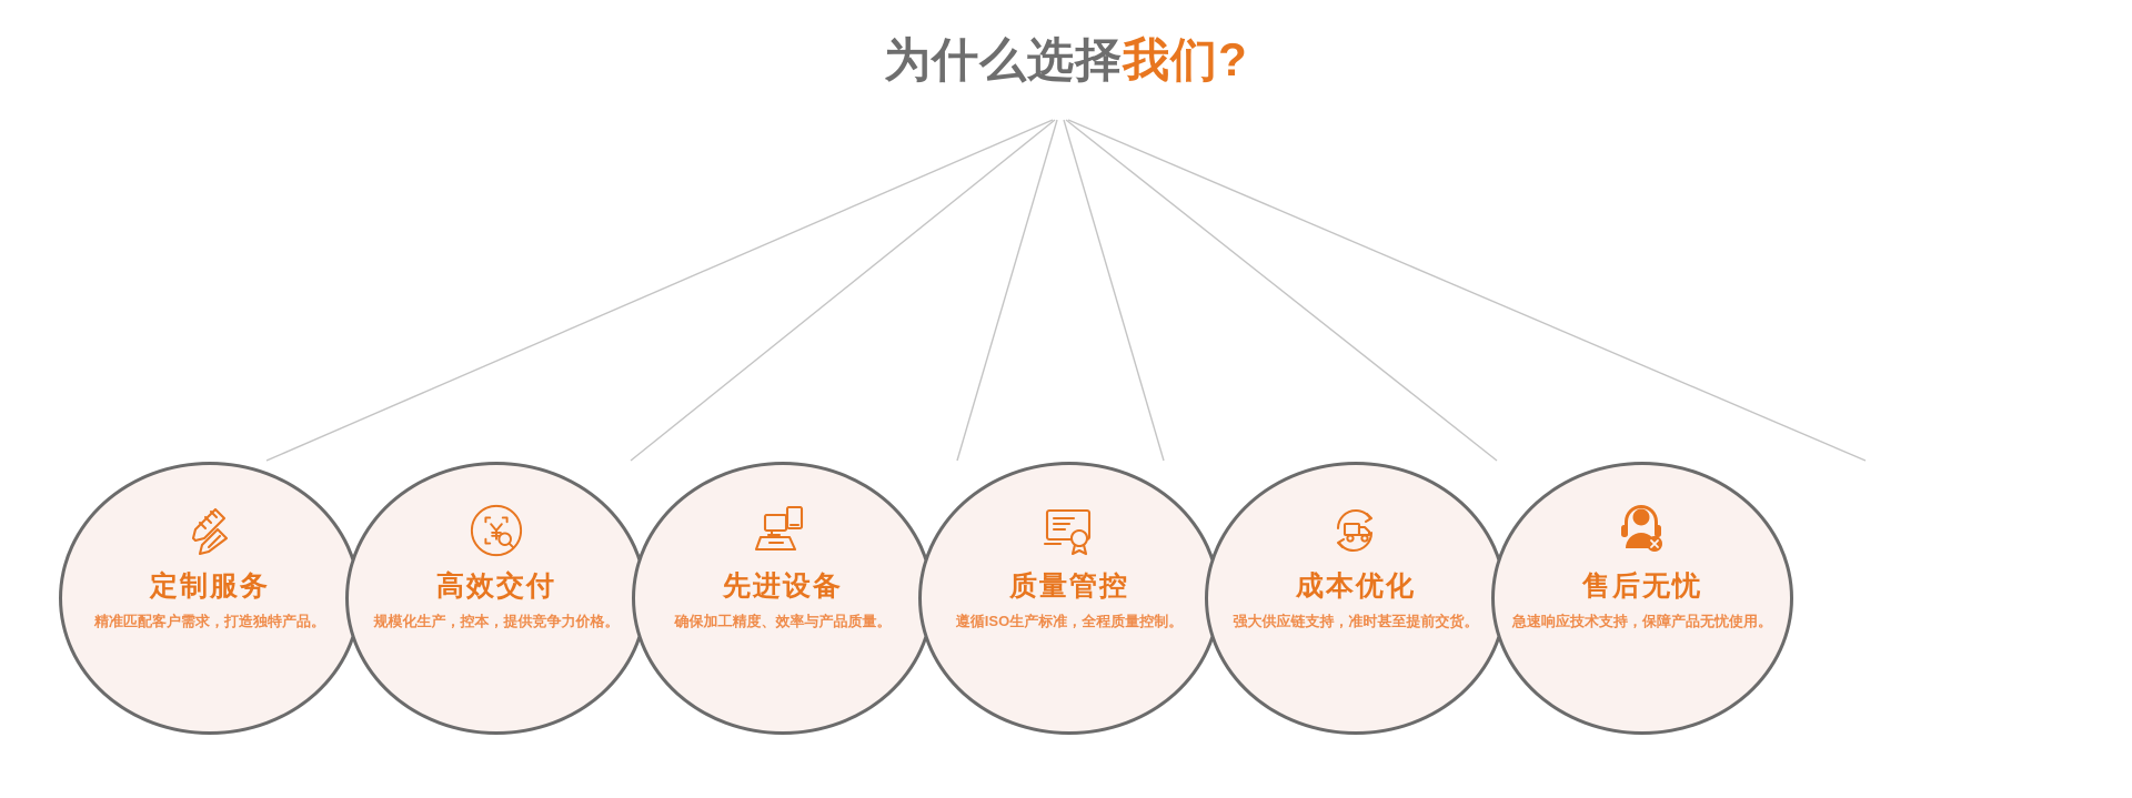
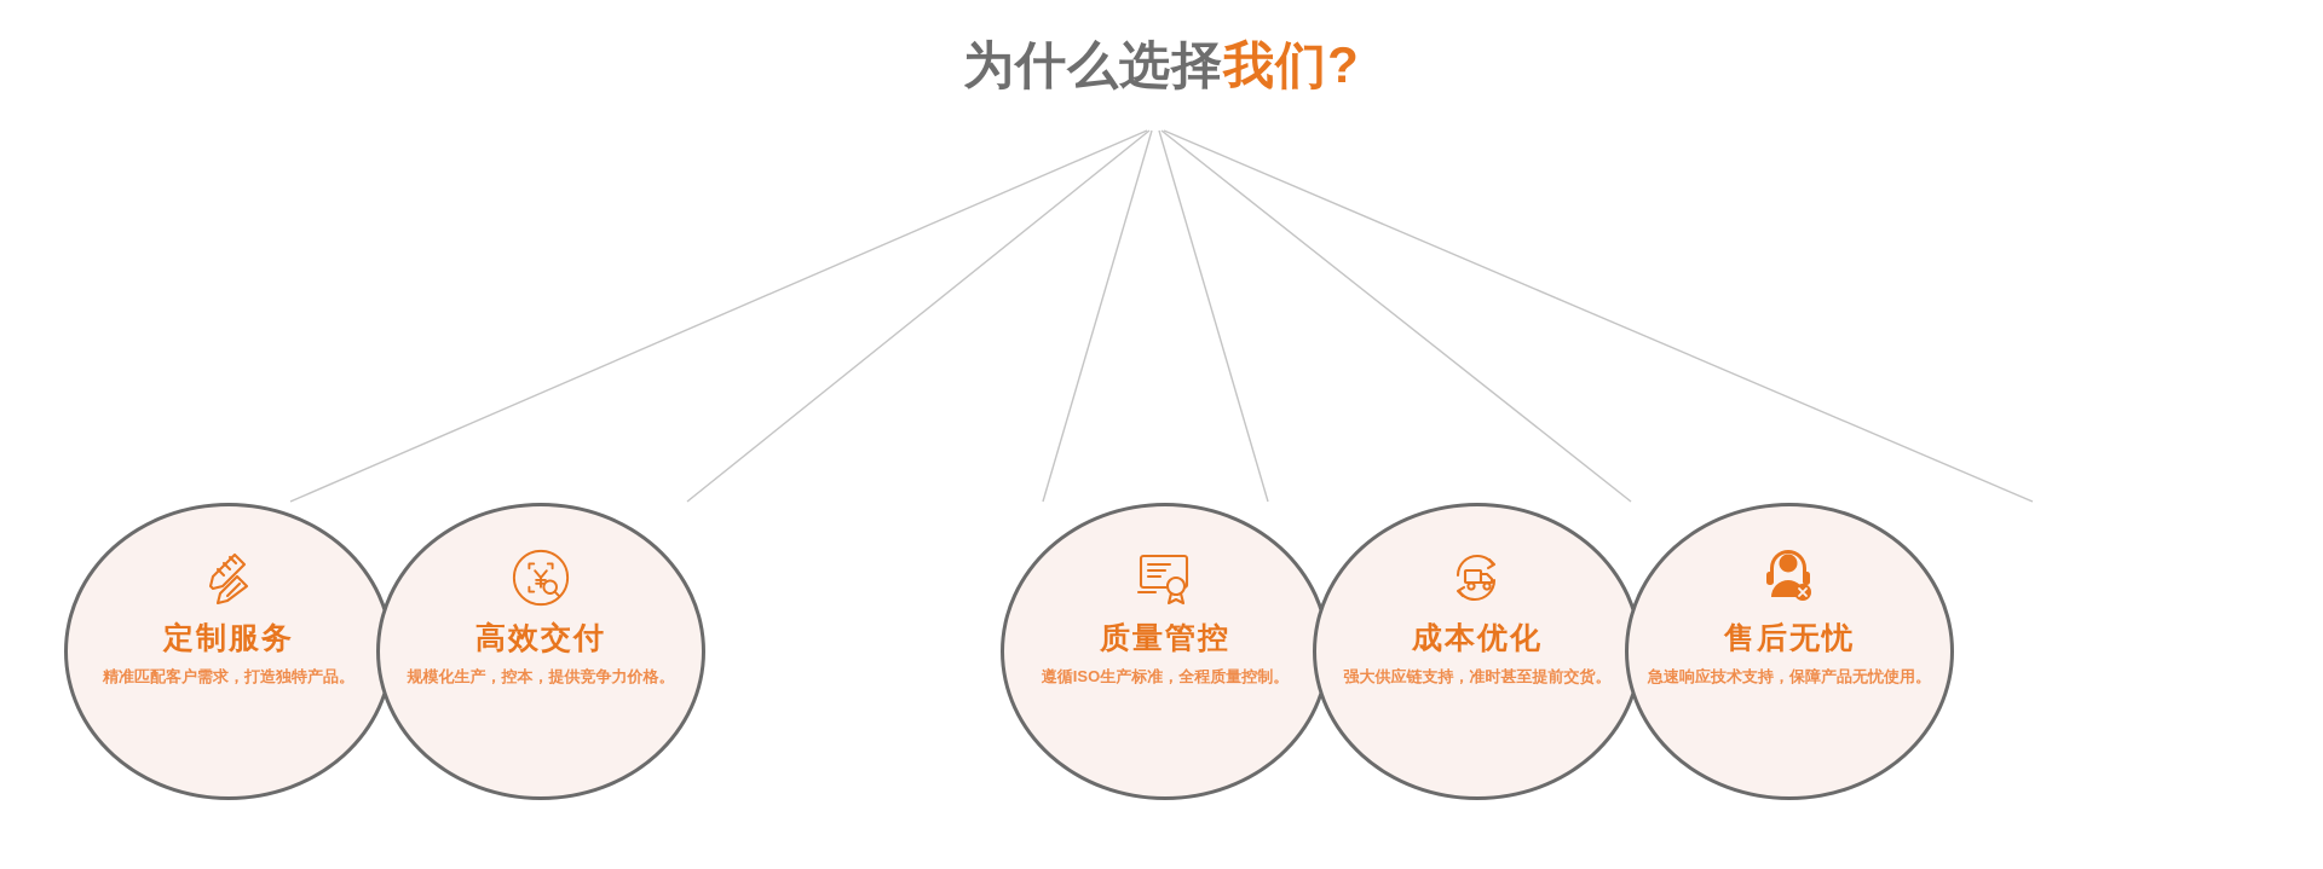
  为什么选择我们?
  定制服务
  精准匹配客户需求，打造独特产品。
  高效交付
  规模化生产，控本，提供竞争力价格。
- 先进设备
- 确保加工精度、效率与产品质量。
  质量管控
  遵循ISO生产标准，全程质量控制。
  成本优化
  强大供应链支持，准时甚至提前交货。
  售后无忧
  急速响应技术支持，保障产品无忧使用。
